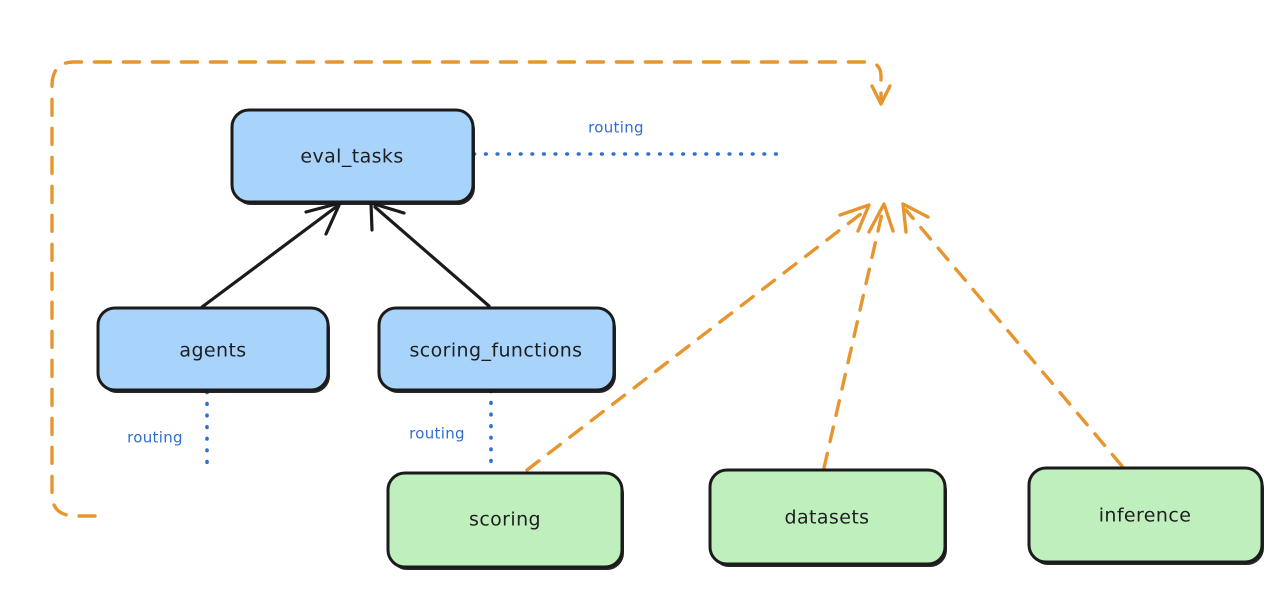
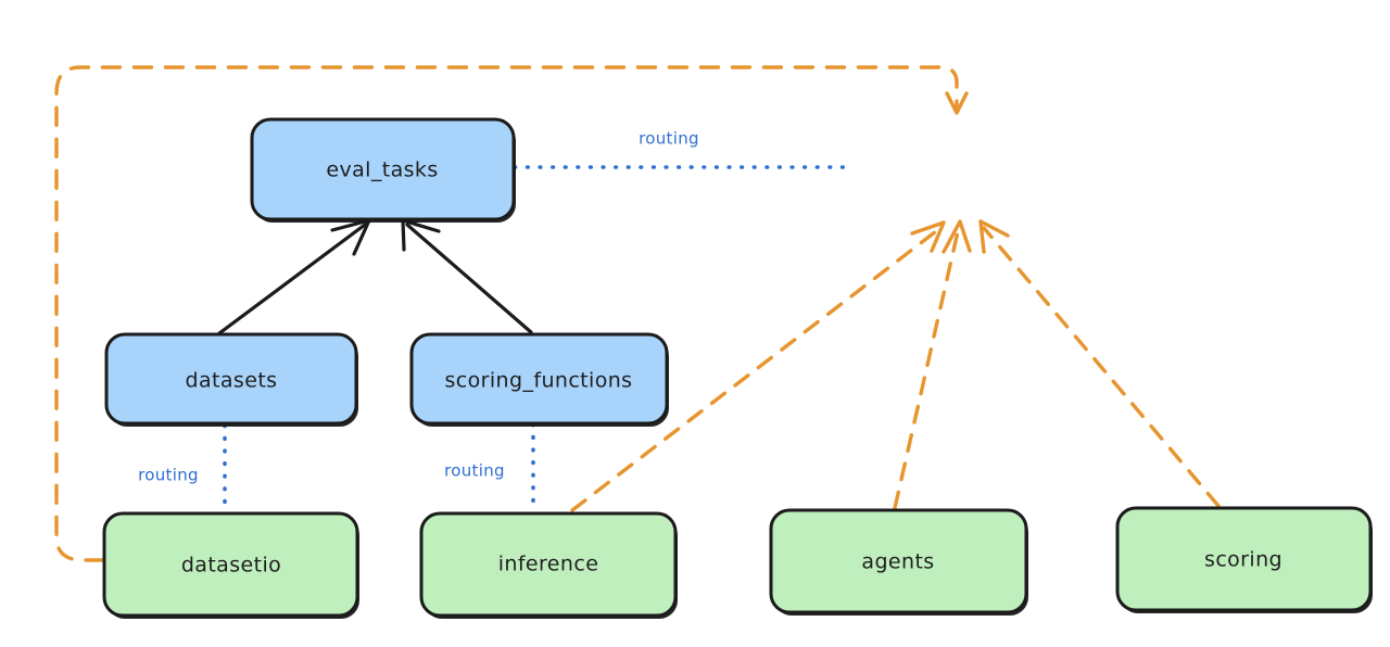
  eval_tasks
- agents
+ datasets
  scoring_functions
+ datasetio
- scoring
+ inference
- datasets
+ agents
- inference
+ scoring
  routing
  routing
  routing
